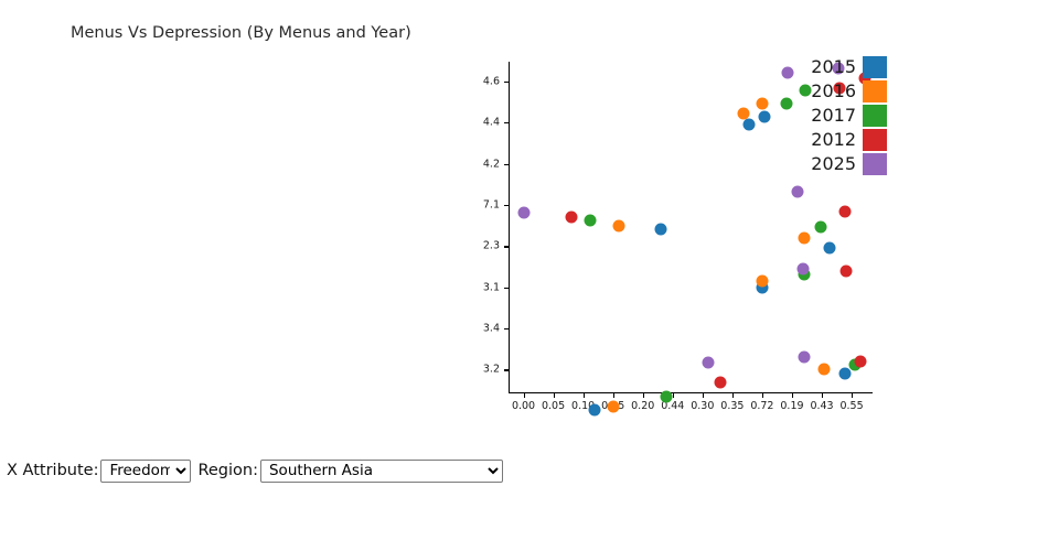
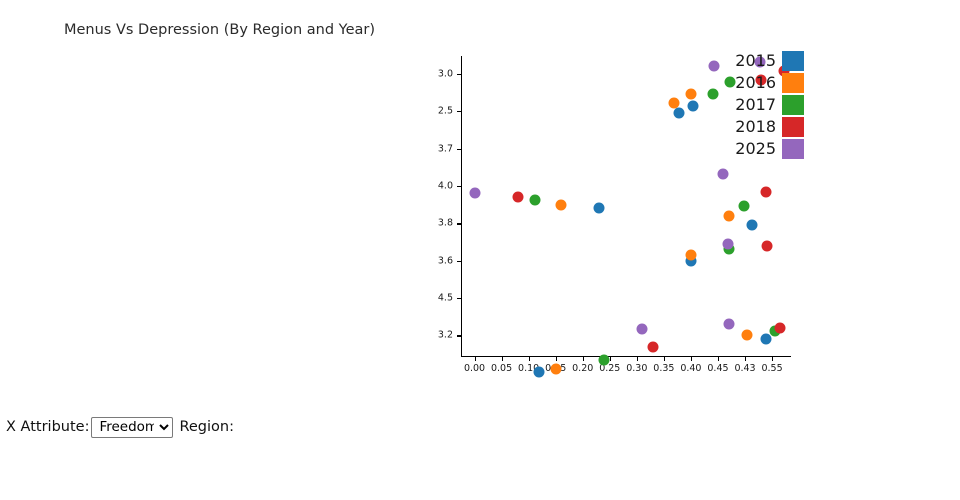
- Menus Vs Depression (By Menus and Year)
+ Menus Vs Depression (By Region and Year)
  0.00
  0.05
  0.1
  0.20
- 0.44
+ 0.25
  0.30
  0.35
- 0.72
+ 0.40
- 0.19
+ 0.45
  0.43
  0.55
  3.2
- 3.4
+ 4.5
- 3.1
+ 3.6
- 2.3
+ 3.8
- 7.1
+ 4.0
- 4.2
+ 3.7
- 4.4
+ 2.5
- 4.6
+ 3.0
  2015
  2016
  2017
- 2012
+ 2018
  2025
  X Attribute:
  Freedom
  Region:
- Southern Asia
